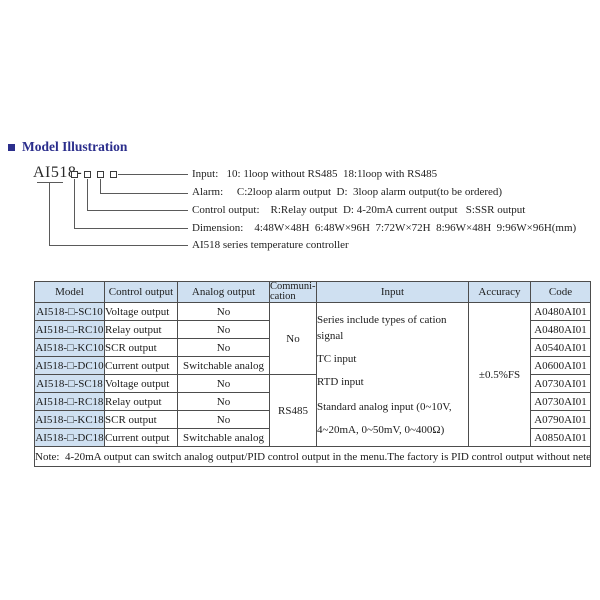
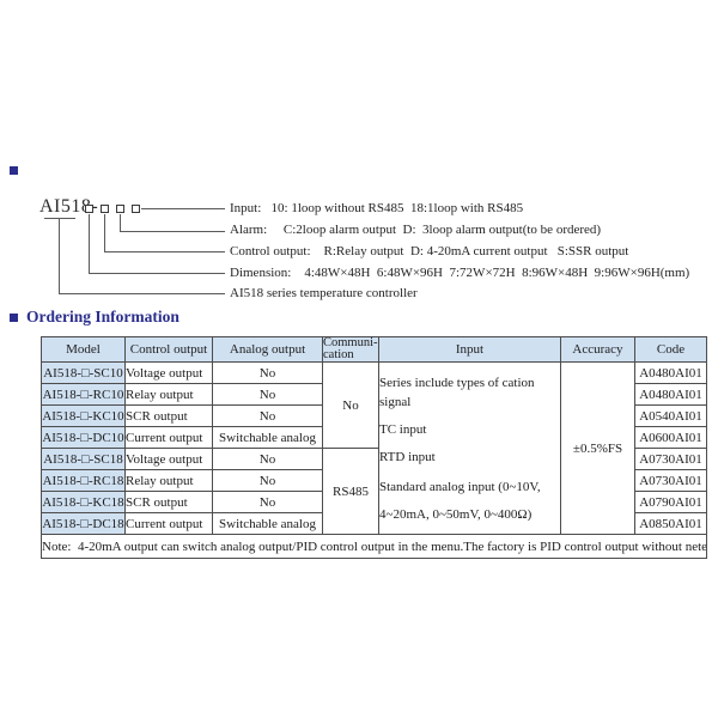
- Model Illustration
  AI51-
  Input: 10: 1loop without RS485 18:1loop with RS485
  Alarm: C:2loop alarm output D: 3loop alarm output(to be ordered)
  Control output: R:Relay output D: 4-20mA current output S:SSR output
  Dimension: 4:48W×48H 6:48W×96H 7:72W×72H 8:96W×48H 9:96W×96H(mm)
  AI518 series temperature controller
+ Ordering Information
  Model	Control output	Analog output	Communi- cation	Input	Accuracy	Code
  AI518-□-SC10	Voltage output	No	No	Series include types of cation signal TC input RTD input Standard analog input (0~10V, 4~20mA, 0~50mV, 0~400Ω)	±0.5%FS	A0480AI01
  AI518-□-RC10	Relay output	No	A0480AI01
  AI518-□-KC10	SCR output	No	A0540AI01
  AI518-□-DC10	Current output	Switchable analog	A0600AI01
  AI518-□-SC18	Voltage output	No	RS485	A0730AI01
  AI518-□-RC18	Relay output	No	A0730AI01
  AI518-□-KC18	SCR output	No	A0790AI01
  AI518-□-DC18	Current output	Switchable analog	A0850AI01
  Note: 4-20mA output can switch analog output/PID control output in the menu.The factory is PID control output without nete
